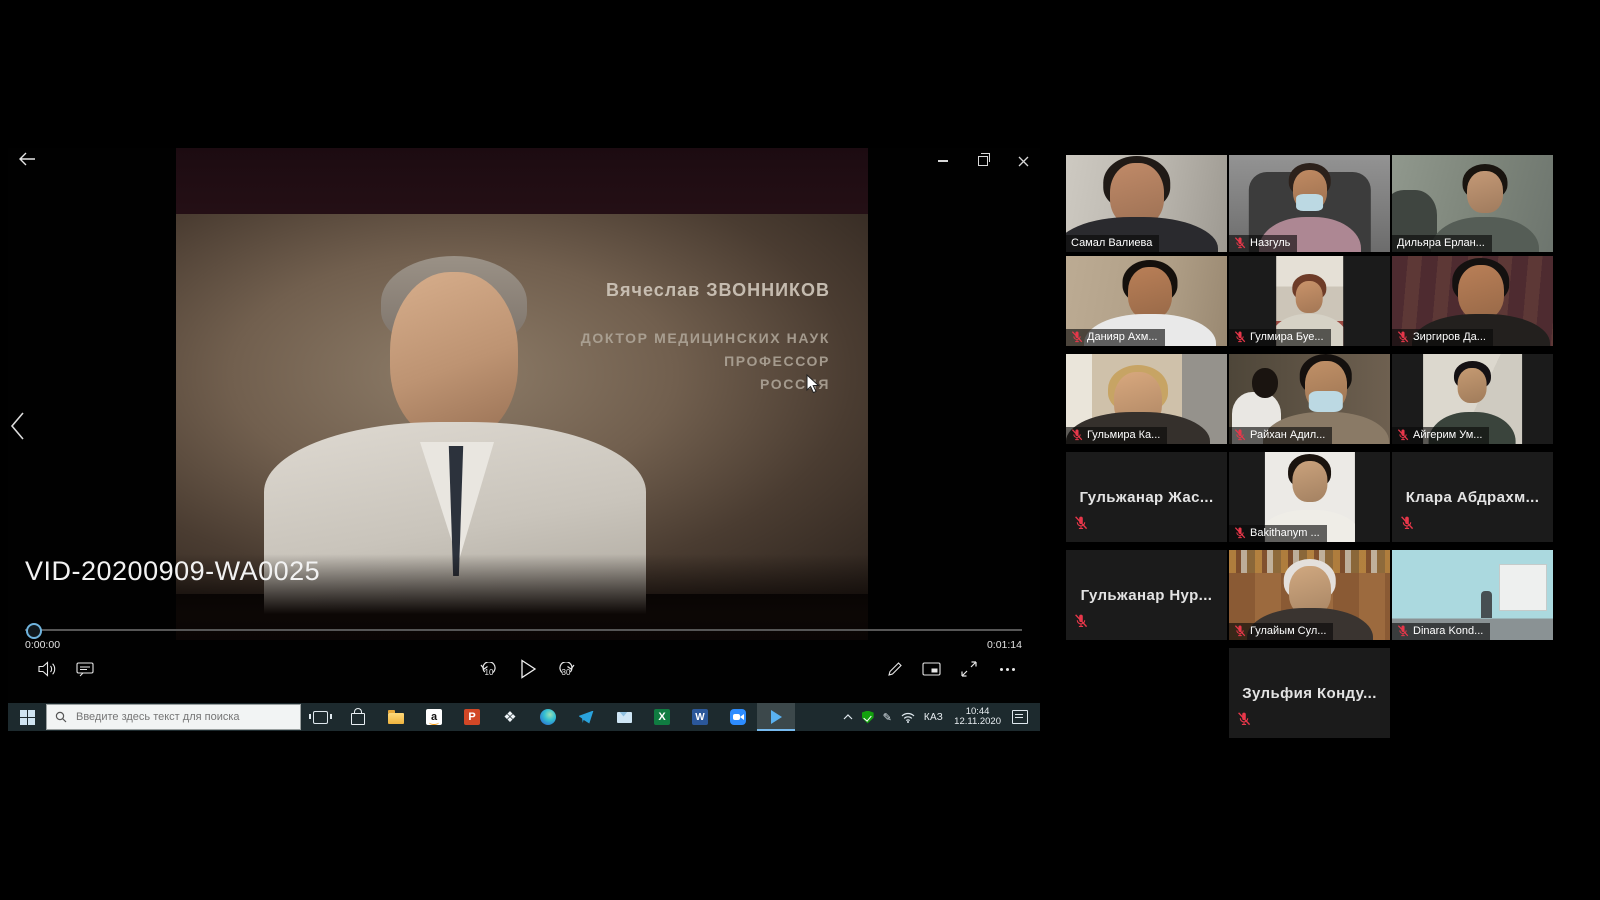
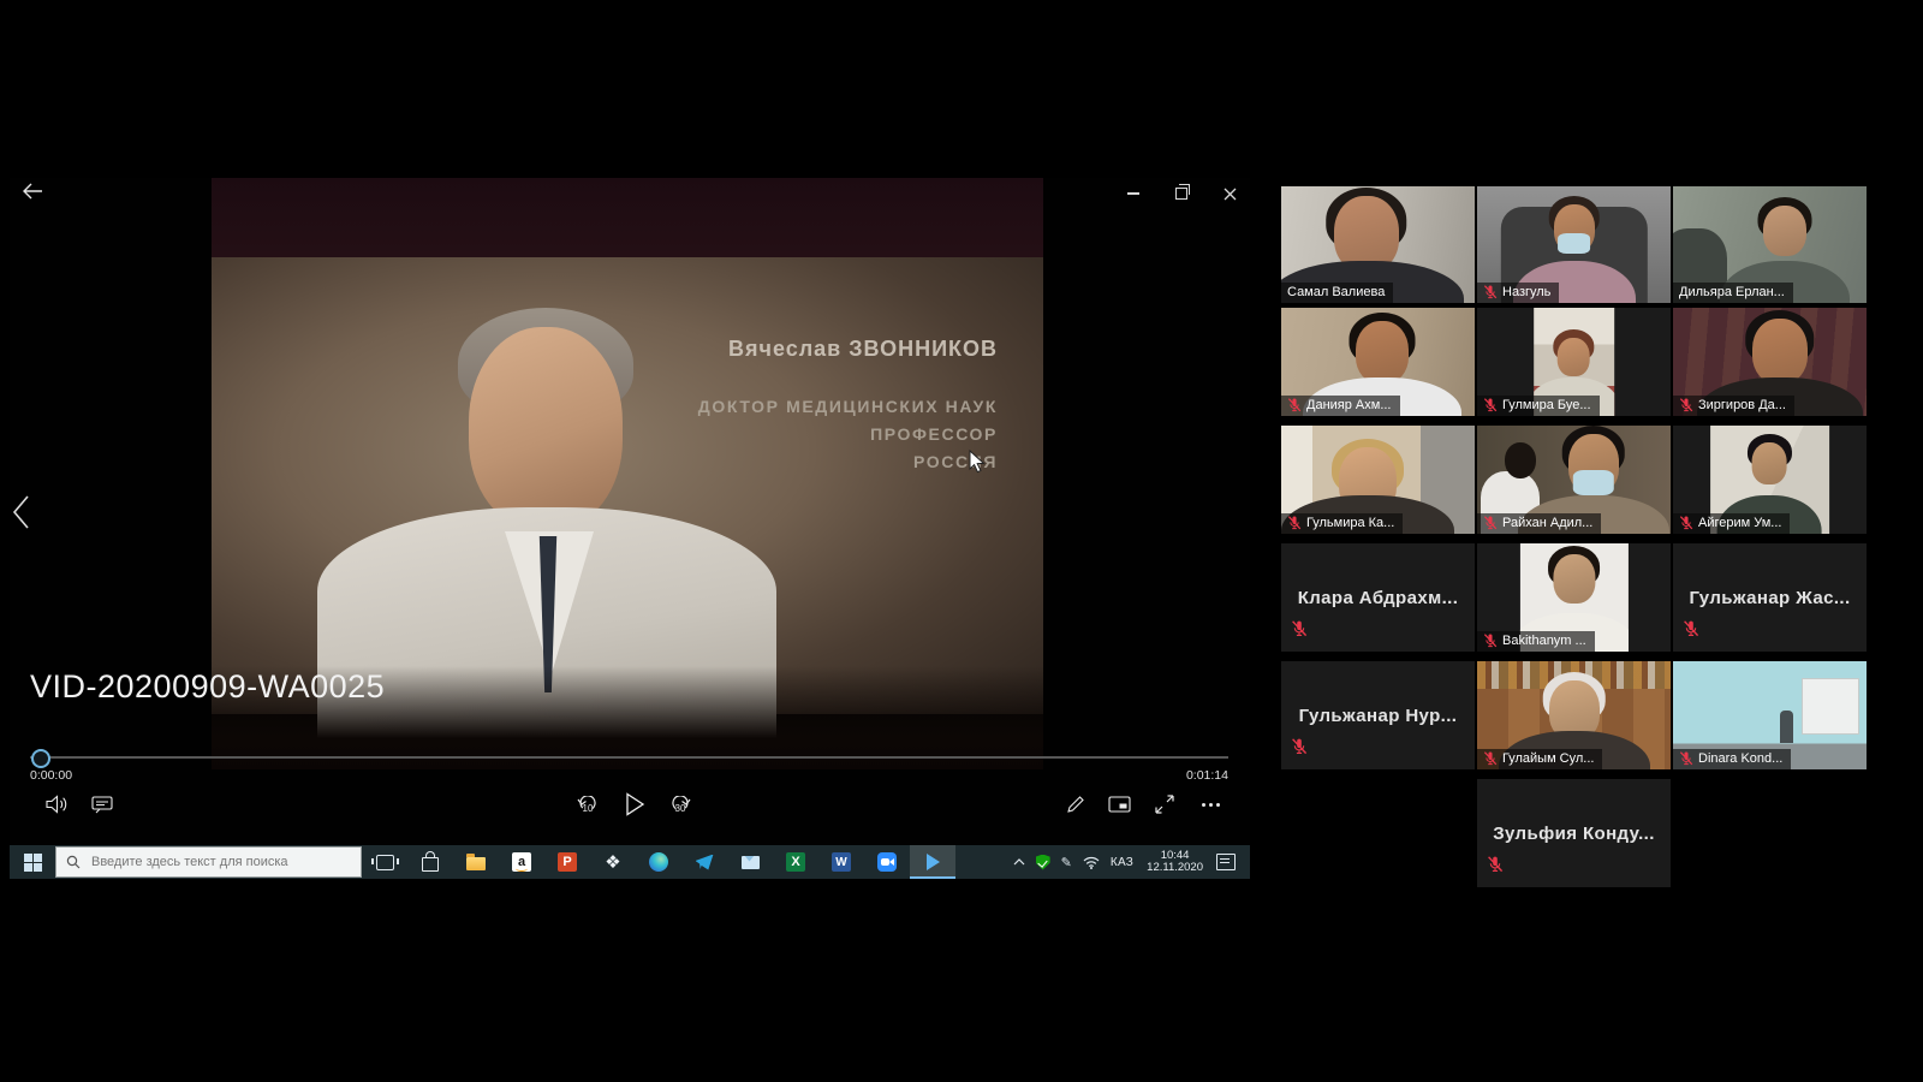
  Вячеслав ЗВОННИКОВ
  ДОКТОР МЕДИЦИНСКИХ НАУК
  ПРОФЕССОР
  РОССЯ
  VID-20200909-WA0025
  0:00:00
  0:01:14
  10
  30
  Введите здесь текст для поиска
  a
  P
  ❖
  X
  W
  ✎
  КАЗ
  10:44
  12.11.2020
  Самал Валиева
  Назгуль
  Дильяра Ерлан...
  Данияр Ахм...
  Гулмира Буе...
  Зиргиров Да...
  Гульмира Ка...
  Райхан Адил...
  Айгерим Ум...
- Гульжанар Жас...
+ Клара Абдрахм...
  Bakithanym ...
- Клара Абдрахм...
+ Гульжанар Жас...
  Гульжанар Нур...
  Гулайым Сул...
  Dinara Kond...
  Зульфия Конду...
